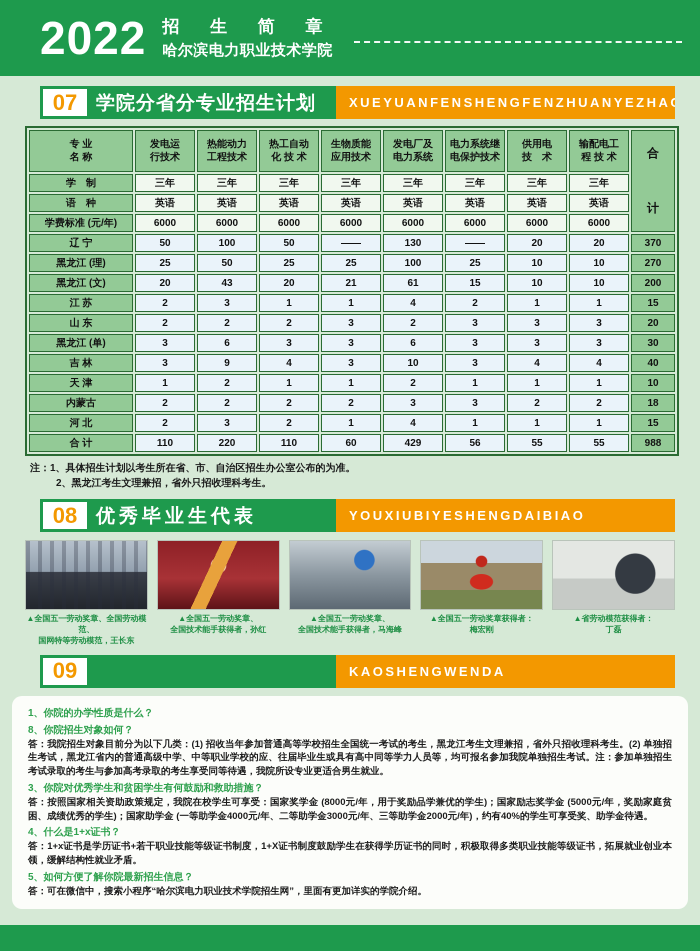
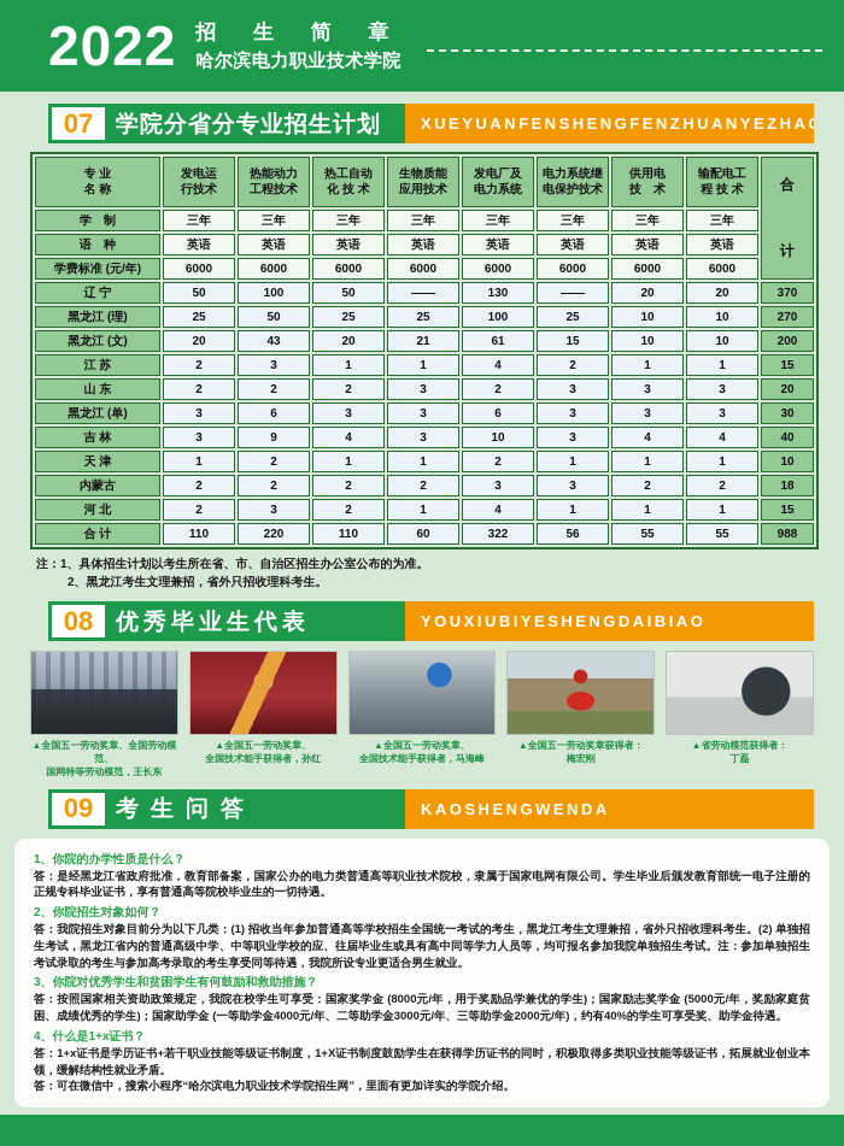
  2022
  招 生 简 章
  哈尔滨电力职业技术学院
  07
  学院分省分专业招生计划
  XUEYUANFENSHENGFENZHUANYEZHA
  专 业 名 称	发电运 行技术	热能动力 工程技术	热工自动 化 技 术	生物质能 应用技术	发电厂及 电力系统	电力系统继 电保护技术	供用电 技 术	输配电工 程 技 术	合计
  学 制	三年	三年	三年	三年	三年	三年	三年	三年
  语 种	英语	英语	英语	英语	英语	英语	英语	英语
  学费标准 (元/年)	6000	6000	6000	6000	6000	6000	6000	6000
  辽 宁	50	100	50	——	130	——	20	20	370
  黑龙江 (理)	25	50	25	25	100	25	10	10	270
  黑龙江 (文)	20	43	20	21	61	15	10	10	200
  江 苏	2	3	1	1	4	2	1	1	15
  山 东	2	2	2	3	2	3	3	3	20
  黑龙江 (单)	3	6	3	3	6	3	3	3	30
  吉 林	3	9	4	3	10	3	4	4	40
  天 津	1	2	1	1	2	1	1	1	10
  内蒙古	2	2	2	2	3	3	2	2	18
  河 北	2	3	2	1	4	1	1	1	15
- 合 计	110	220	110	60	429	56	55	55	988
+ 合 计	110	220	110	60	322	56	55	55	988
  注：1、具体招生计划以考生所在省、市、自治区招生办公室公布的为准。
  2、黑龙江考生文理兼招，省外只招收理科考生。
  08
  优秀毕业生代表
  YOUXIUBIYESHENGDAIBIAO
  ▲全国五一劳动奖章、全国劳动模范、
  国网特等劳动模范，王长东
  ▲全国五一劳动奖章、
  全国技术能手获得者，孙红
  ▲全国五一劳动奖章、
  全国技术能手获得者，马海峰
  ▲全国五一劳动奖章获得者：
  梅宏刚
  ▲省劳动模范获得者：
  丁磊
  09
+ 考生问答
  KAOSHENGWENDA
  1、你院的办学性质是什么？
+ 答：是经黑龙江省政府批准，教育部备案，国家公办的电力类普通高等职业技术院校，隶属于国家电网有限公司。学生毕业后颁发教育部统一电子注册的正规专科毕业证书，享有普通高等院校毕业生的一切待遇。
- 8、你院招生对象如何？
+ 2、你院招生对象如何？
  答：我院招生对象目前分为以下几类：(1) 招收当年参加普通高等学校招生全国统一考试的考生，黑龙江考生文理兼招，省外只招收理科考生。(2) 单独招生考试，黑龙江省内的普通高级中学、中等职业学校的应、往届毕业生或具有高中同等学力人员等，均可报名参加我院单独招生考试。注：参加单独招生考试录取的考生与参加高考录取的考生享受同等待遇，我院所设专业更适合男生就业。
  3、你院对优秀学生和贫困学生有何鼓励和救助措施？
  答：按照国家相关资助政策规定，我院在校学生可享受：国家奖学金 (8000元/年，用于奖励品学兼优的学生)；国家励志奖学金 (5000元/年，奖励家庭贫困、成绩优秀的学生)；国家助学金 (一等助学金4000元/年、二等助学金3000元/年、三等助学金2000元/年)，约有40%的学生可享受奖、助学金待遇。
  4、什么是1+x证书？
  答：1+x证书是学历证书+若干职业技能等级证书制度，1+X证书制度鼓励学生在获得学历证书的同时，积极取得多类职业技能等级证书，拓展就业创业本领，缓解结构性就业矛盾。
- 5、如何方便了解你院最新招生信息？
  答：可在微信中，搜索小程序“哈尔滨电力职业技术学院招生网”，里面有更加详实的学院介绍。
